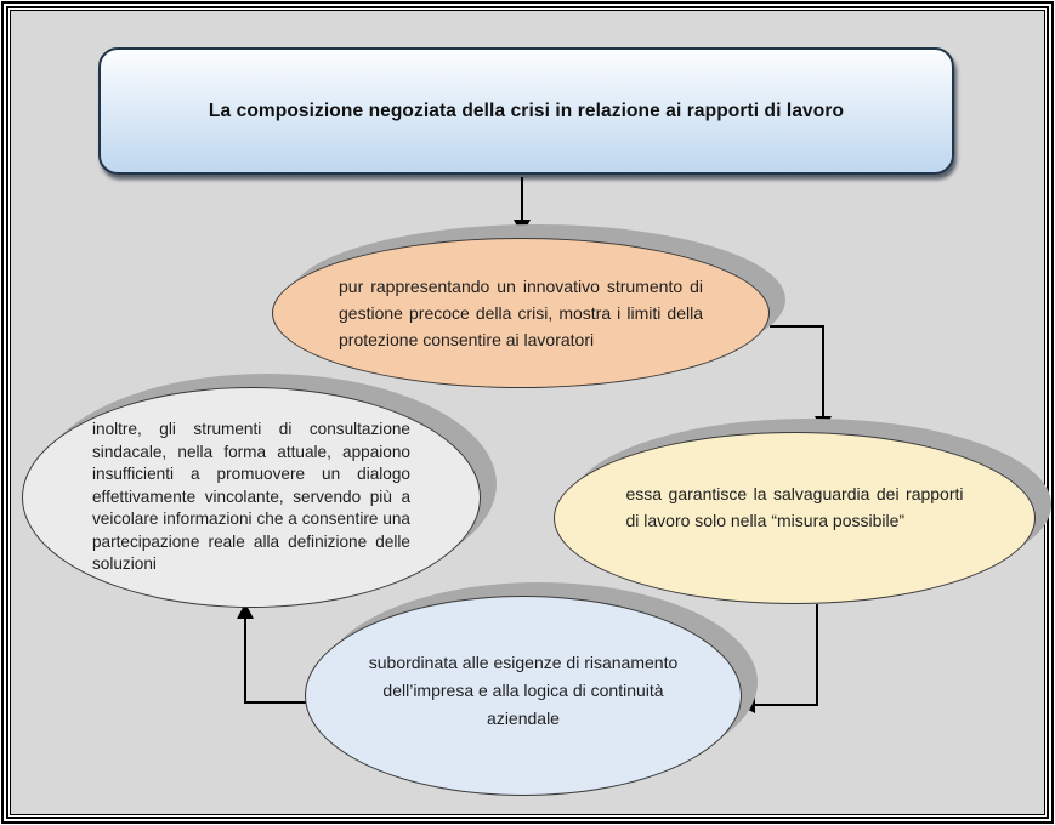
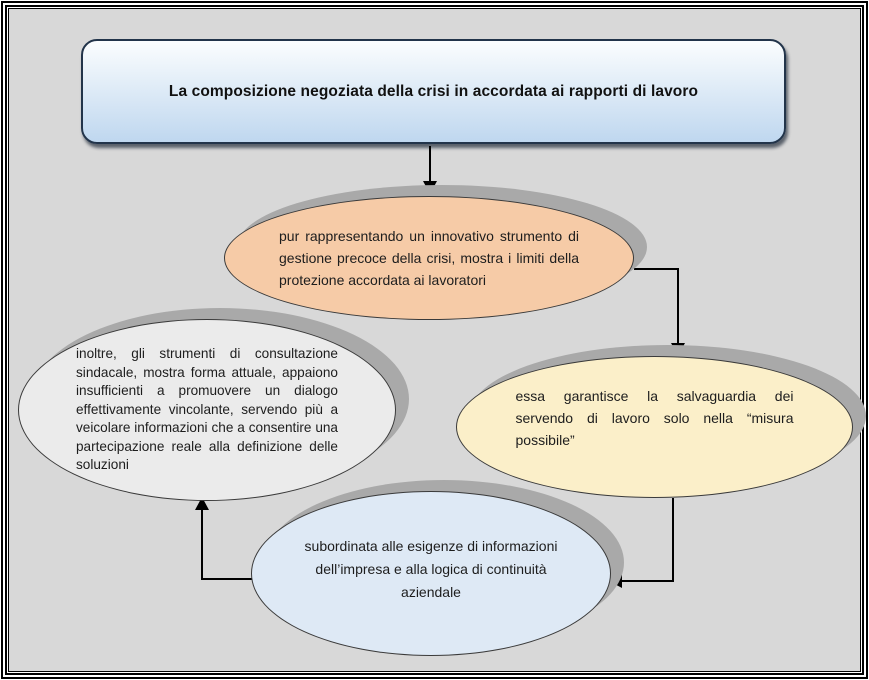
- La composizione negoziata della crisi in relazione ai rapporti di lavoro
+ La composizione negoziata della crisi in accordata ai rapporti di lavoro
- pur rappresentando un innovativo strumento di gestione precoce della crisi, mostra i limiti della protezione consentire ai lavoratori
+ pur rappresentando un innovativo strumento di gestione precoce della crisi, mostra i limiti della protezione accordata ai lavoratori
- inoltre, gli strumenti di consultazione sindacale, nella forma attuale, appaiono insufficienti a promuovere un dialogo effettivamente vincolante, servendo più a veicolare informazioni che a consentire una partecipazione reale alla definizione delle soluzioni
+ inoltre, gli strumenti di consultazione sindacale, mostra forma attuale, appaiono insufficienti a promuovere un dialogo effettivamente vincolante, servendo più a veicolare informazioni che a consentire una partecipazione reale alla definizione delle soluzioni
- essa garantisce la salvaguardia dei rapporti di lavoro solo nella “misura possibile”
+ essa garantisce la salvaguardia dei servendo di lavoro solo nella “misura possibile”
- subordinata alle esigenze di risanamento dell’impresa e alla logica di continuità aziendale
+ subordinata alle esigenze di informazioni dell’impresa e alla logica di continuità aziendale
